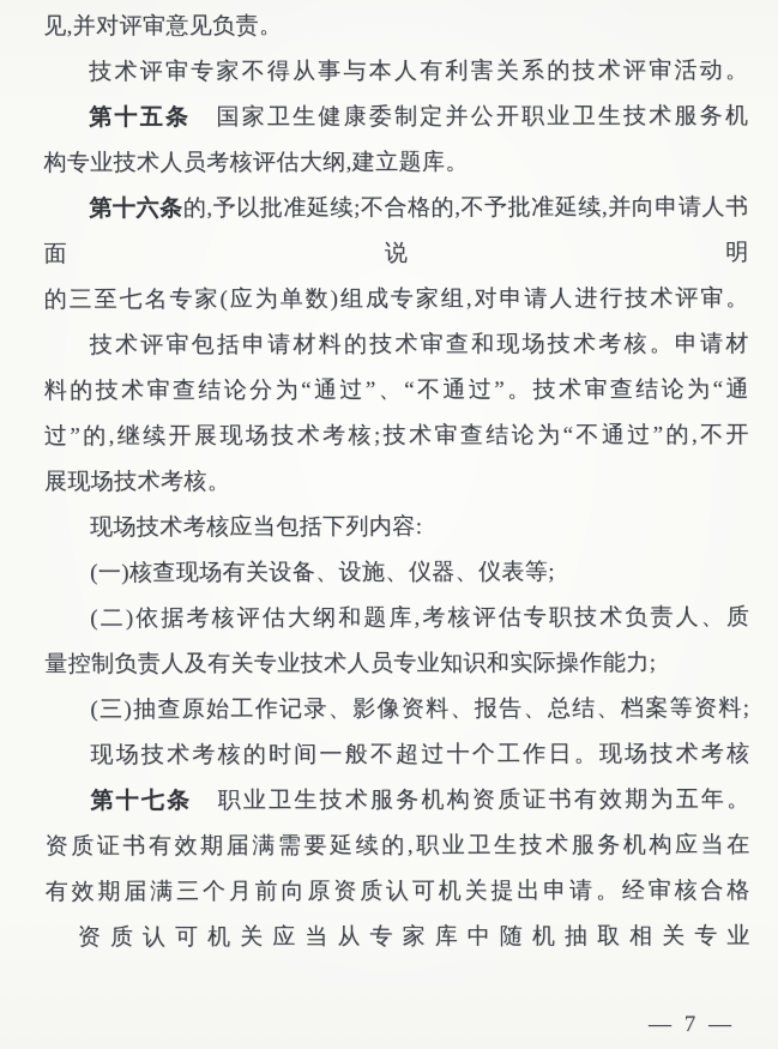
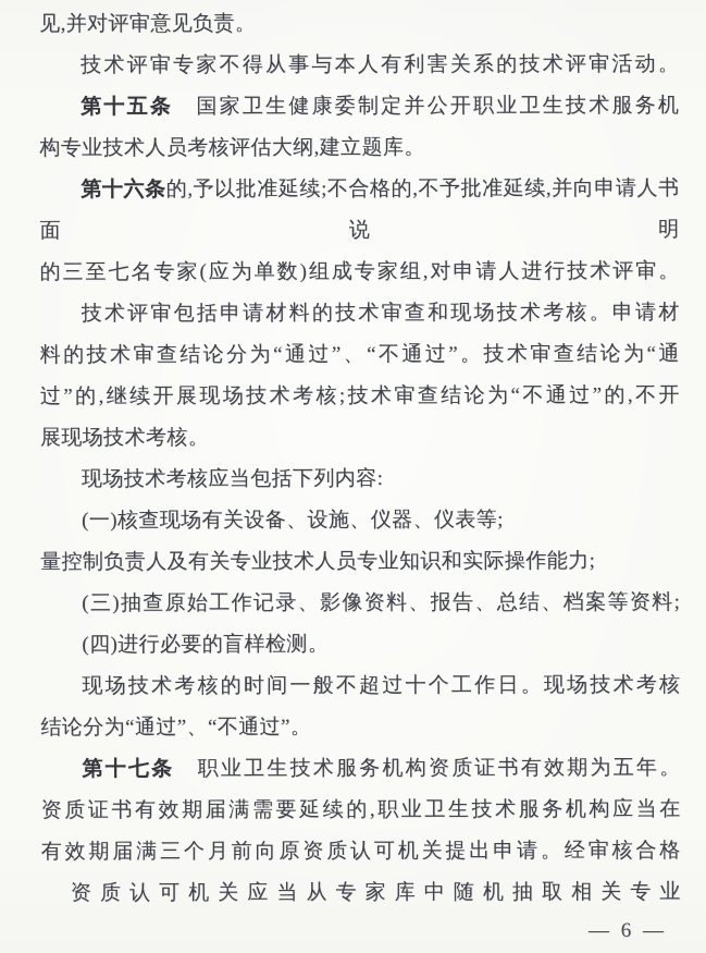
  见,并对评审意见负责。
  技术评审专家不得从事与本人有利害关系的技术评审活动。
  第十五条 国家卫生健康委制定并公开职业卫生技术服务机
  构专业技术人员考核评估大纲,建立题库。
  第十六条的,予以批准延续;不合格的,不予批准延续,并向申请人书面说明
  的三至七名专家(应为单数)组成专家组,对申请人进行技术评审。
  技术评审包括申请材料的技术审查和现场技术考核。申请材
  料的技术审查结论分为“通过”、“不通过”。技术审查结论为“通
  过”的,继续开展现场技术考核;技术审查结论为“不通过”的,不开
  展现场技术考核。
  现场技术考核应当包括下列内容:
  (一)核查现场有关设备、设施、仪器、仪表等;
- (二)依据考核评估大纲和题库,考核评估专职技术负责人、质
  量控制负责人及有关专业技术人员专业知识和实际操作能力;
  (三)抽查原始工作记录、影像资料、报告、总结、档案等资料;
+ (四)进行必要的盲样检测。
  现场技术考核的时间一般不超过十个工作日。现场技术考核
+ 结论分为“通过”、“不通过”。
  第十七条 职业卫生技术服务机构资质证书有效期为五年。
  资质证书有效期届满需要延续的,职业卫生技术服务机构应当在
  有效期届满三个月前向原资质认可机关提出申请。经审核合格
  资质认可机关应当从专家库中随机抽取相关专业
- — 7 —
+ — 6 —
